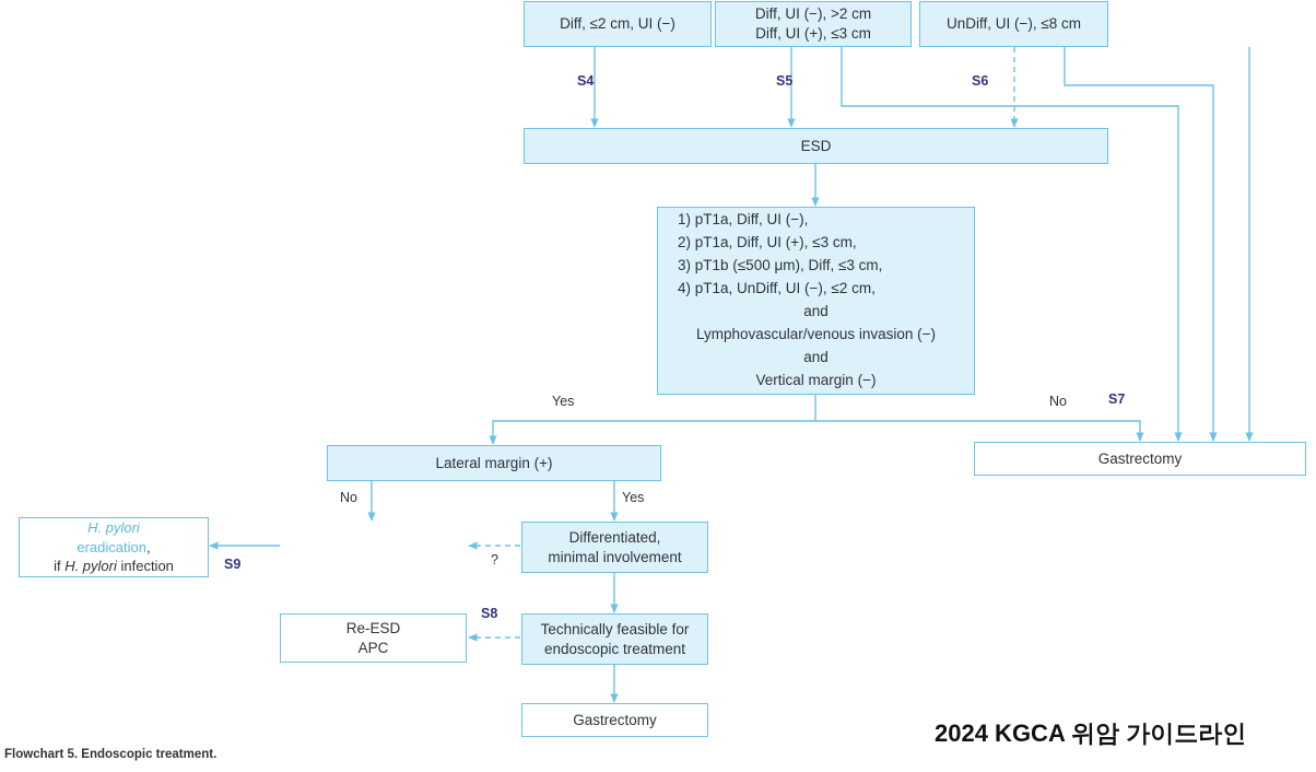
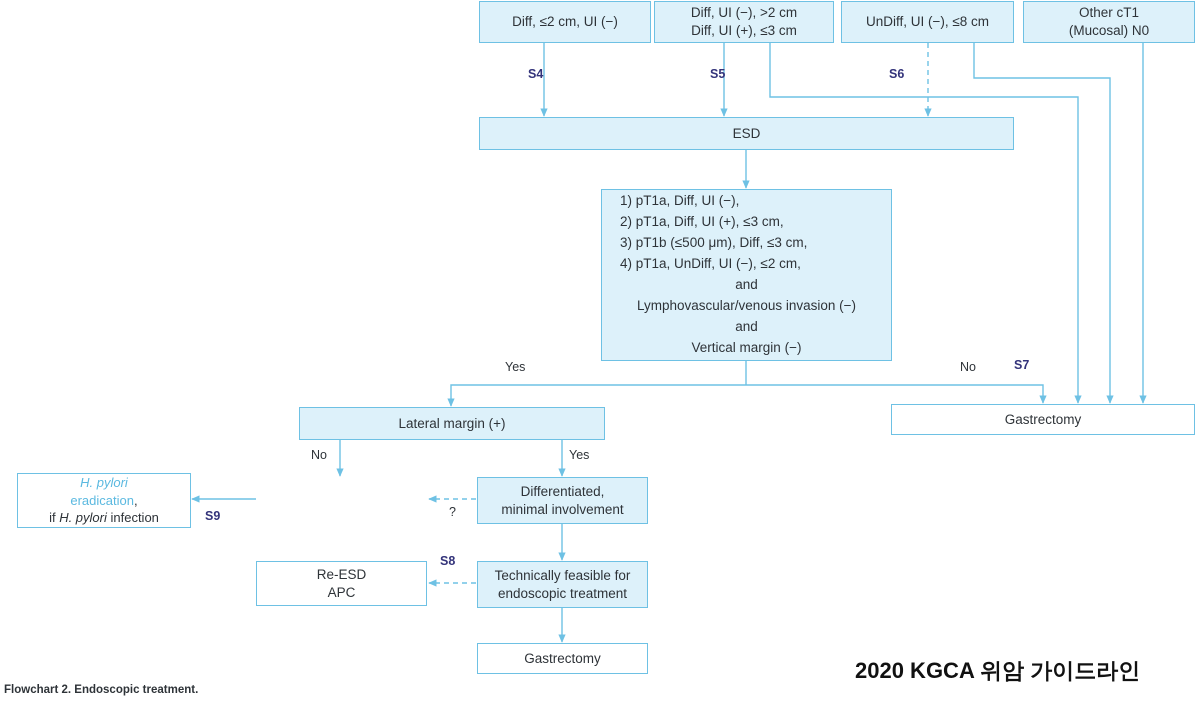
  Diff, ≤2 cm, UI (−)
  Diff, UI (−), >2 cm
  Diff, UI (+), ≤3 cm
  UnDiff, UI (−), ≤8 cm
+ Other cT1
+ (Mucosal) N0
  S4
  S5
  S6
  ESD
  1) pT1a, Diff, UI (−),
  2) pT1a, Diff, UI (+), ≤3 cm,
  3) pT1b (≤500 μm), Diff, ≤3 cm,
  4) pT1a, UnDiff, UI (−), ≤2 cm,
  and
  Lymphovascular/venous invasion (−)
  and
  Vertical margin (−)
  Yes
  No
  S7
  Lateral margin (+)
  Gastrectomy
  No
  Yes
  H. pylori
  eradication,
  if H. pylori infection
  S9
  ?
  Differentiated,
  minimal involvement
  Re-ESD
  APC
  S8
  Technically feasible for
  endoscopic treatment
  Gastrectomy
- Flowchart 5. Endoscopic treatment.
+ Flowchart 2. Endoscopic treatment.
- 2024 KGCA 위암 가이드라인
+ 2020 KGCA 위암 가이드라인
